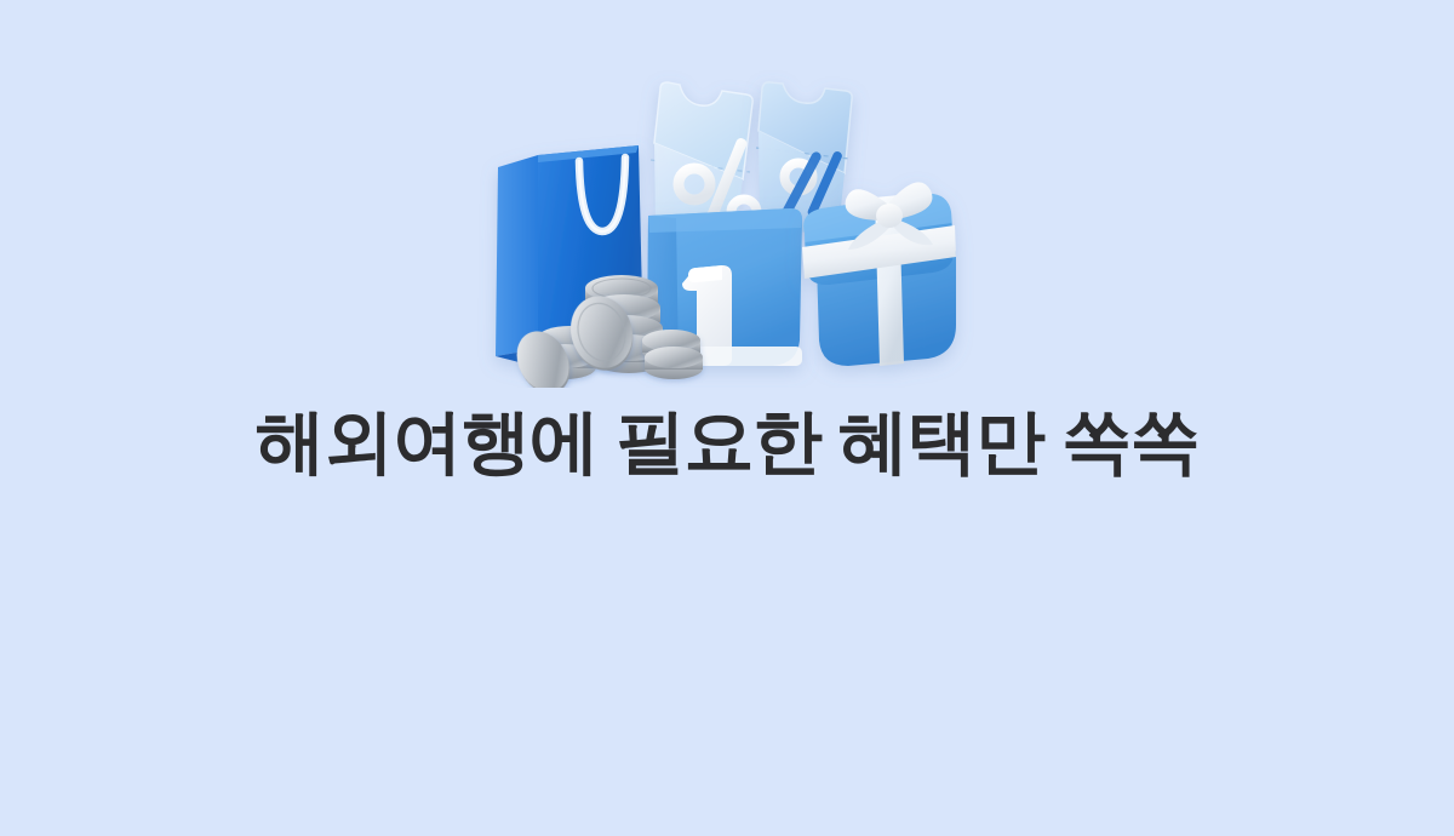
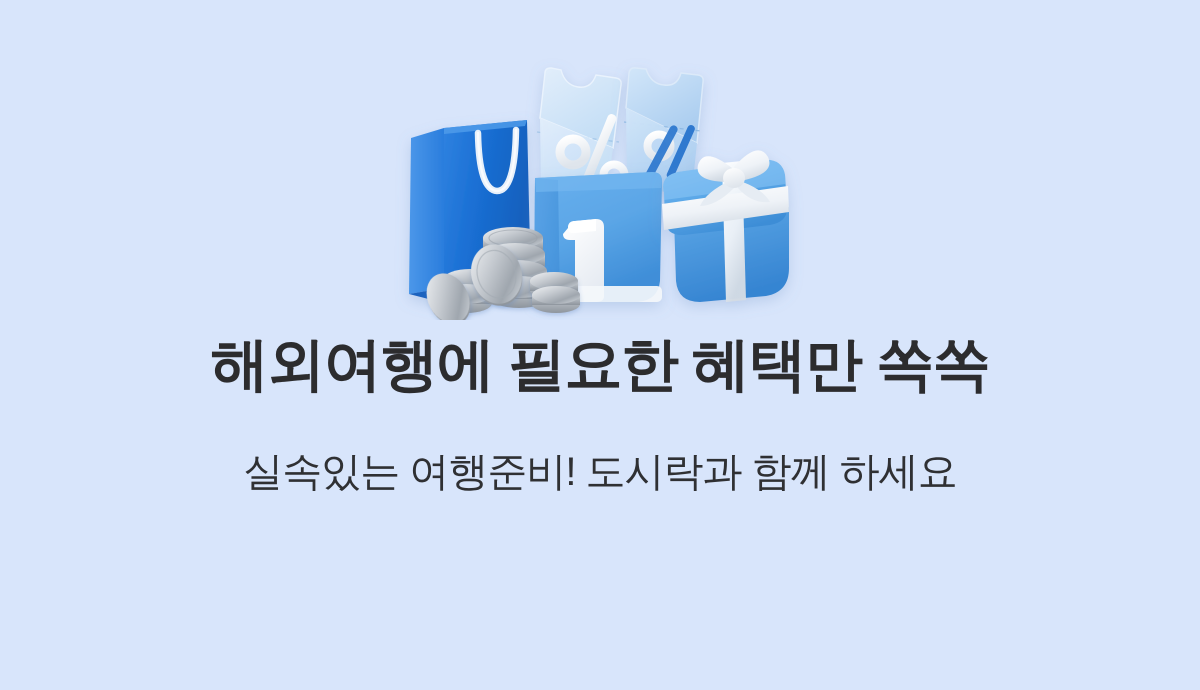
  해외여행에 필요한 혜택만 쏙쏙
+ 실속있는 여행준비! 도시락과 함께 하세요
